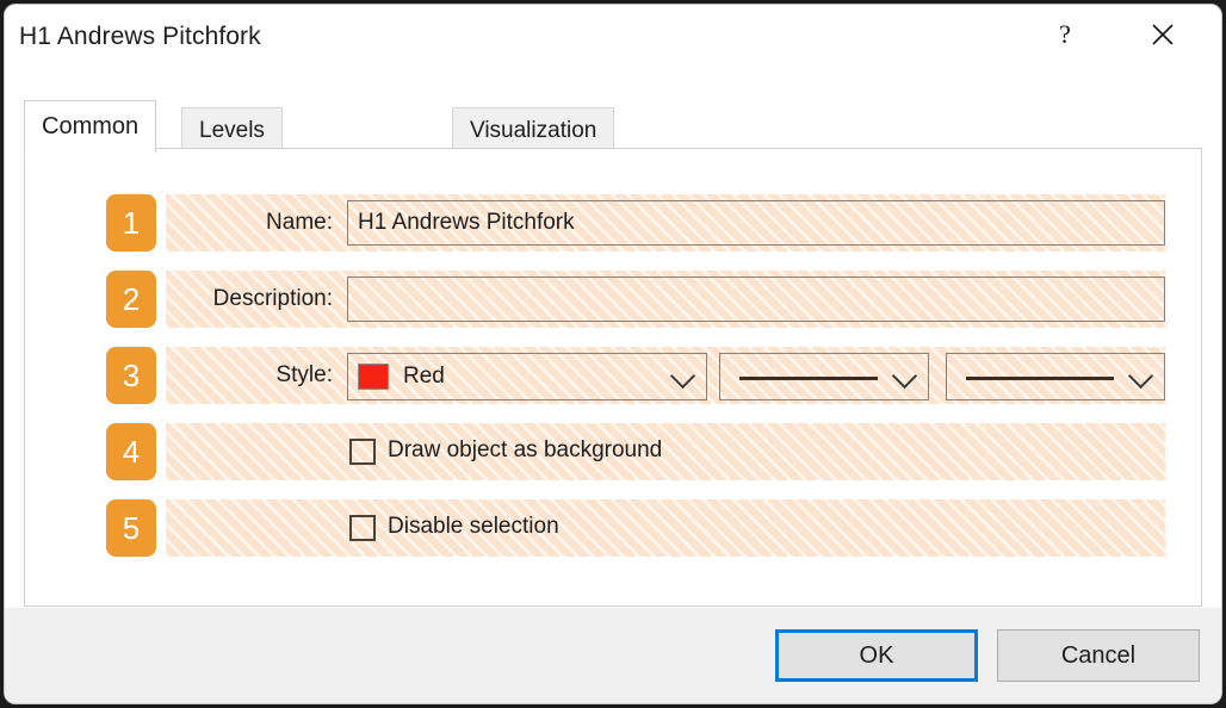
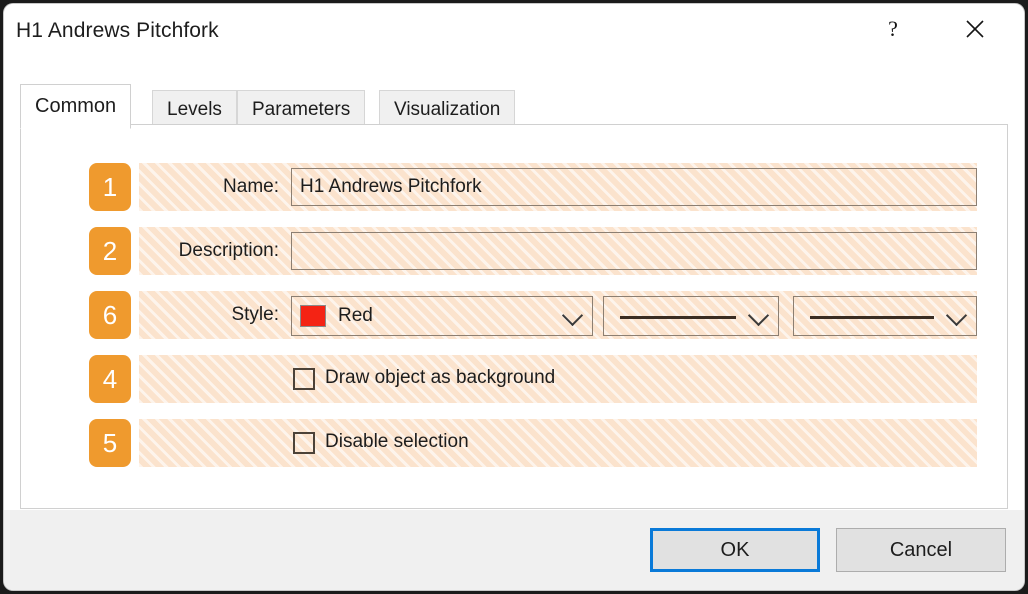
  H1 Andrews Pitchfork
  ?
  Common
  Levels
+ Parameters
  Visualization
  1
  Name:
  H1 Andrews Pitchfork
  2
  Description:
- 3
+ 6
  Style:
  Red
  4
  Draw object as background
  5
  Disable selection
  OK
  Cancel
